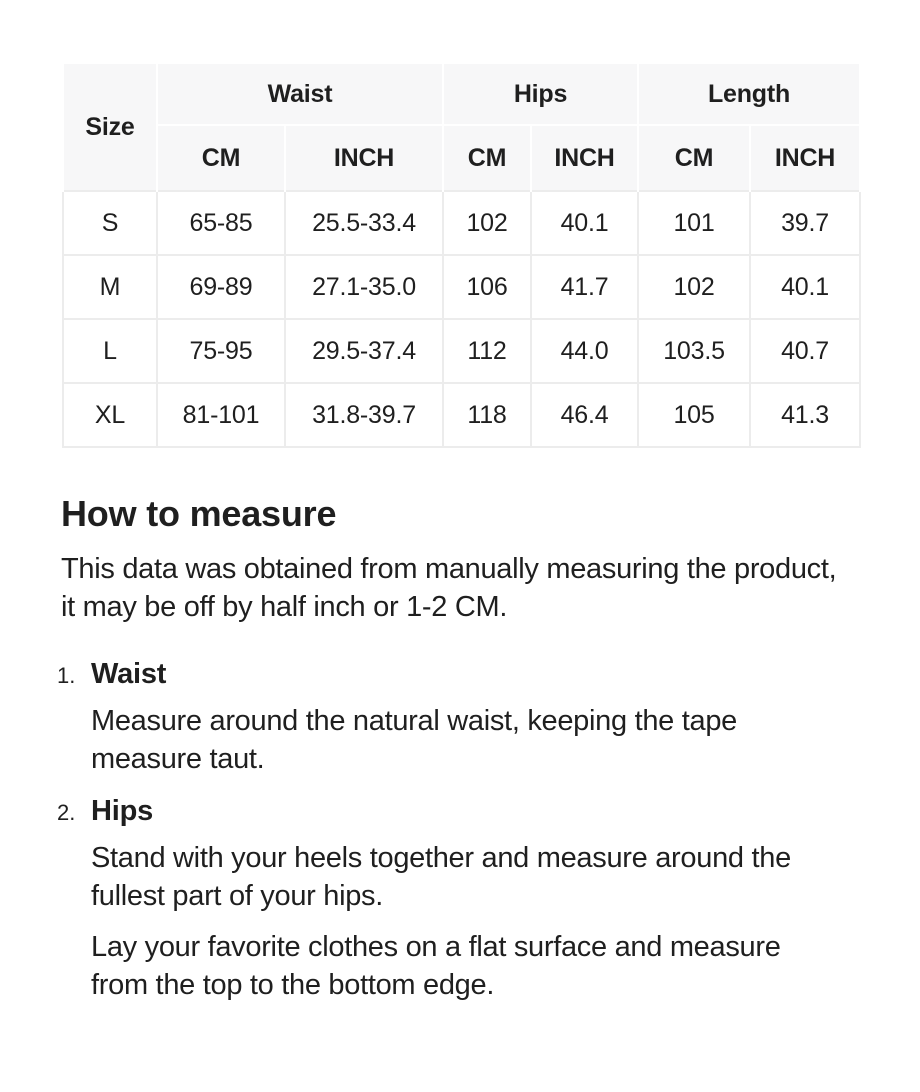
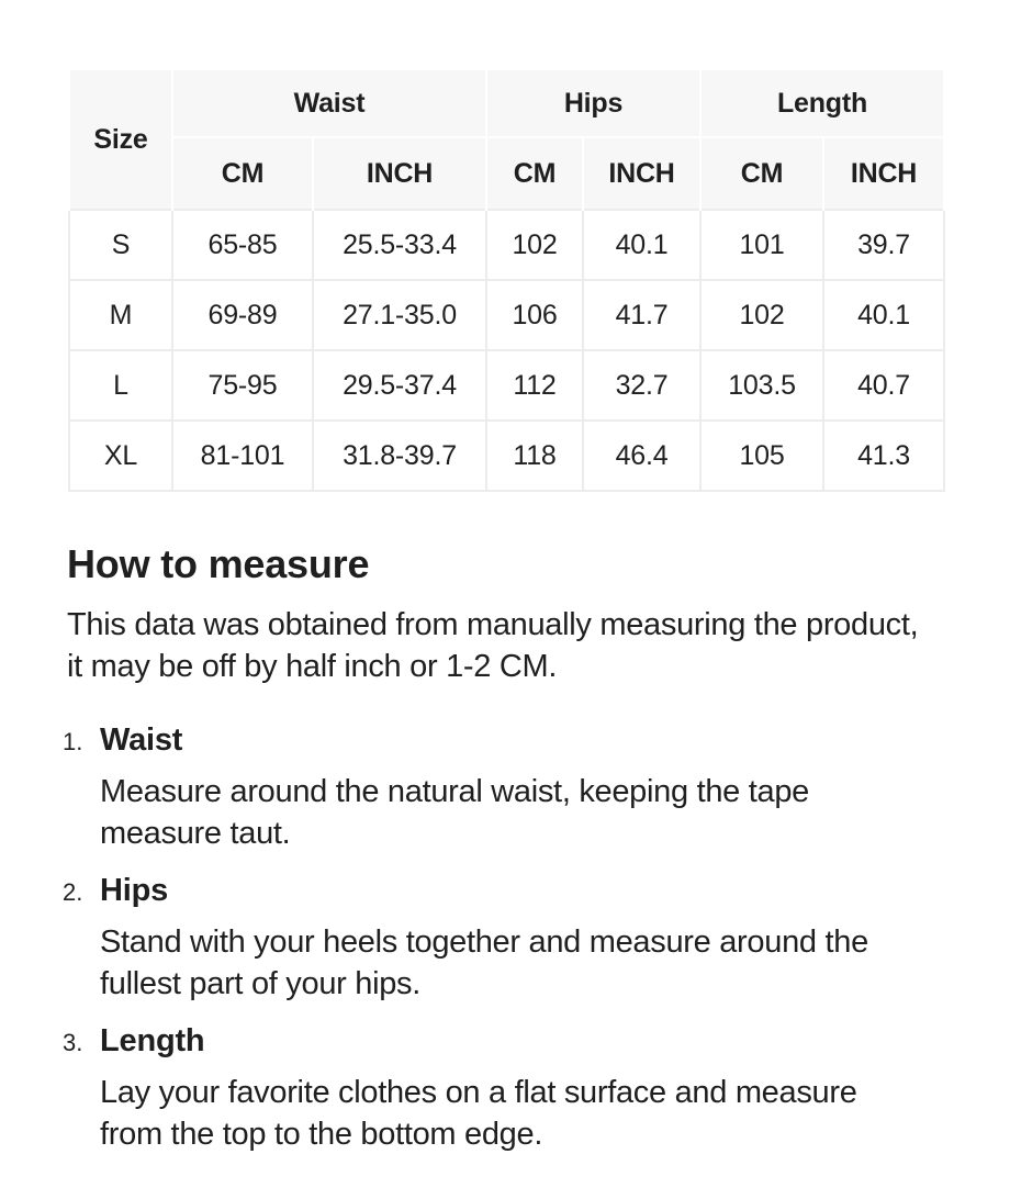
  Size	Waist	Hips	Length
  CM	INCH	CM	INCH	CM	INCH
  S	65-85	25.5-33.4	102	40.1	101	39.7
  M	69-89	27.1-35.0	106	41.7	102	40.1
- L	75-95	29.5-37.4	112	44.0	103.5	40.7
+ L	75-95	29.5-37.4	112	32.7	103.5	40.7
  XL	81-101	31.8-39.7	118	46.4	105	41.3
  How to measure
  This data was obtained from manually measuring the product,
  it may be off by half inch or 1-2 CM.
  1. Waist
  Measure around the natural waist, keeping the tape
  measure taut.
  2. Hips
  Stand with your heels together and measure around the
  fullest part of your hips.
+ 3. Length
  Lay your favorite clothes on a flat surface and measure
  from the top to the bottom edge.
